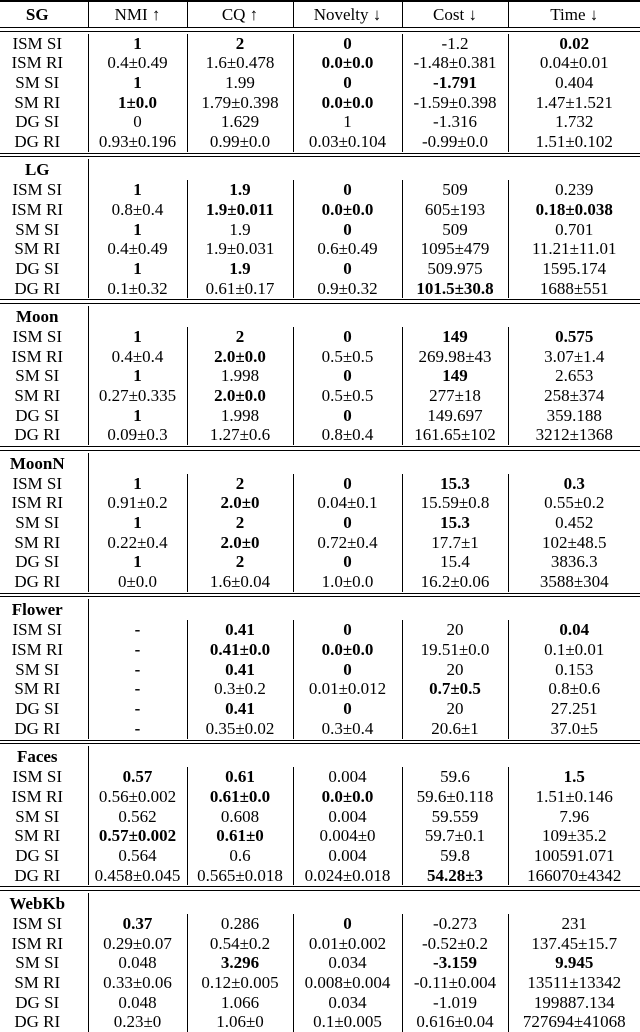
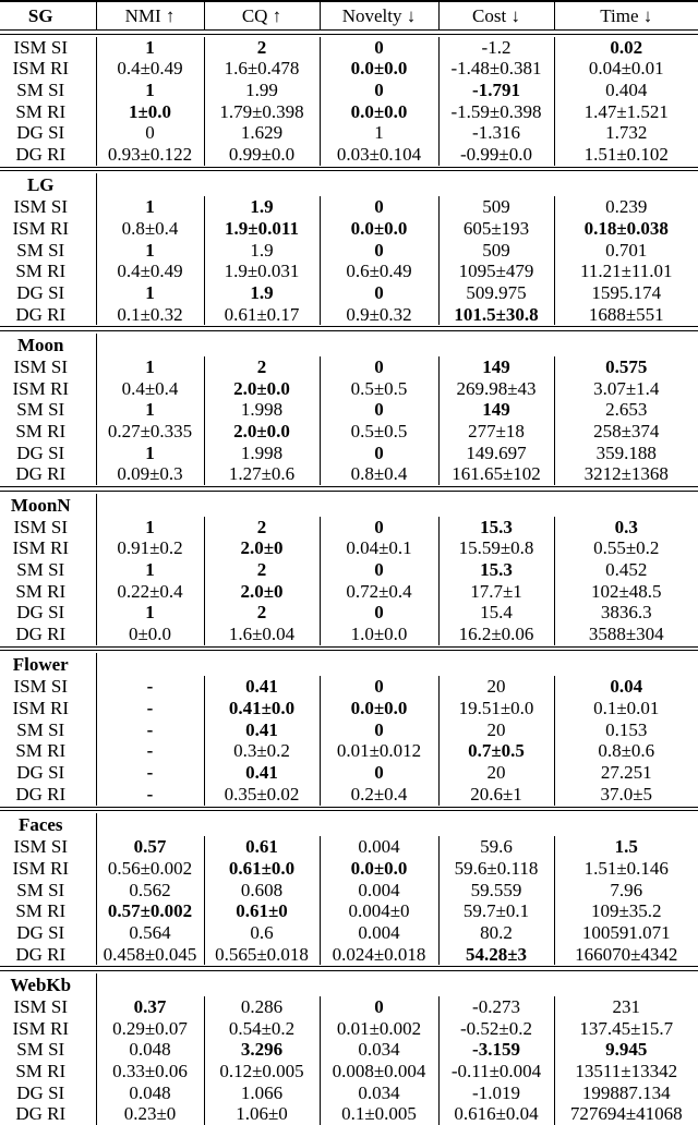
  SG	NMI ↑	CQ ↑	Novelty ↓	Cost ↓	Time ↓
  ISM SI	1	2	0	-1.2	0.02
  ISM RI	0.4±0.49	1.6±0.478	0.0±0.0	-1.48±0.381	0.04±0.01
  SM SI	1	1.99	0	-1.791	0.404
  SM RI	1±0.0	1.79±0.398	0.0±0.0	-1.59±0.398	1.47±1.521
  DG SI	0	1.629	1	-1.316	1.732
- DG RI	0.93±0.196	0.99±0.0	0.03±0.104	-0.99±0.0	1.51±0.102
+ DG RI	0.93±0.122	0.99±0.0	0.03±0.104	-0.99±0.0	1.51±0.102
  LG
  ISM SI	1	1.9	0	509	0.239
  ISM RI	0.8±0.4	1.9±0.011	0.0±0.0	605±193	0.18±0.038
  SM SI	1	1.9	0	509	0.701
  SM RI	0.4±0.49	1.9±0.031	0.6±0.49	1095±479	11.21±11.01
  DG SI	1	1.9	0	509.975	1595.174
  DG RI	0.1±0.32	0.61±0.17	0.9±0.32	101.5±30.8	1688±551
  Moon
  ISM SI	1	2	0	149	0.575
  ISM RI	0.4±0.4	2.0±0.0	0.5±0.5	269.98±43	3.07±1.4
  SM SI	1	1.998	0	149	2.653
  SM RI	0.27±0.335	2.0±0.0	0.5±0.5	277±18	258±374
  DG SI	1	1.998	0	149.697	359.188
  DG RI	0.09±0.3	1.27±0.6	0.8±0.4	161.65±102	3212±1368
  MoonN
  ISM SI	1	2	0	15.3	0.3
  ISM RI	0.91±0.2	2.0±0	0.04±0.1	15.59±0.8	0.55±0.2
  SM SI	1	2	0	15.3	0.452
  SM RI	0.22±0.4	2.0±0	0.72±0.4	17.7±1	102±48.5
  DG SI	1	2	0	15.4	3836.3
  DG RI	0±0.0	1.6±0.04	1.0±0.0	16.2±0.06	3588±304
  Flower
  ISM SI	-	0.41	0	20	0.04
  ISM RI	-	0.41±0.0	0.0±0.0	19.51±0.0	0.1±0.01
  SM SI	-	0.41	0	20	0.153
  SM RI	-	0.3±0.2	0.01±0.012	0.7±0.5	0.8±0.6
  DG SI	-	0.41	0	20	27.251
- DG RI	-	0.35±0.02	0.3±0.4	20.6±1	37.0±5
+ DG RI	-	0.35±0.02	0.2±0.4	20.6±1	37.0±5
  Faces
  ISM SI	0.57	0.61	0.004	59.6	1.5
  ISM RI	0.56±0.002	0.61±0.0	0.0±0.0	59.6±0.118	1.51±0.146
  SM SI	0.562	0.608	0.004	59.559	7.96
  SM RI	0.57±0.002	0.61±0	0.004±0	59.7±0.1	109±35.2
- DG SI	0.564	0.6	0.004	59.8	100591.071
+ DG SI	0.564	0.6	0.004	80.2	100591.071
  DG RI	0.458±0.045	0.565±0.018	0.024±0.018	54.28±3	166070±4342
  WebKb
  ISM SI	0.37	0.286	0	-0.273	231
  ISM RI	0.29±0.07	0.54±0.2	0.01±0.002	-0.52±0.2	137.45±15.7
  SM SI	0.048	3.296	0.034	-3.159	9.945
  SM RI	0.33±0.06	0.12±0.005	0.008±0.004	-0.11±0.004	13511±13342
  DG SI	0.048	1.066	0.034	-1.019	199887.134
  DG RI	0.23±0	1.06±0	0.1±0.005	0.616±0.04	727694±41068
